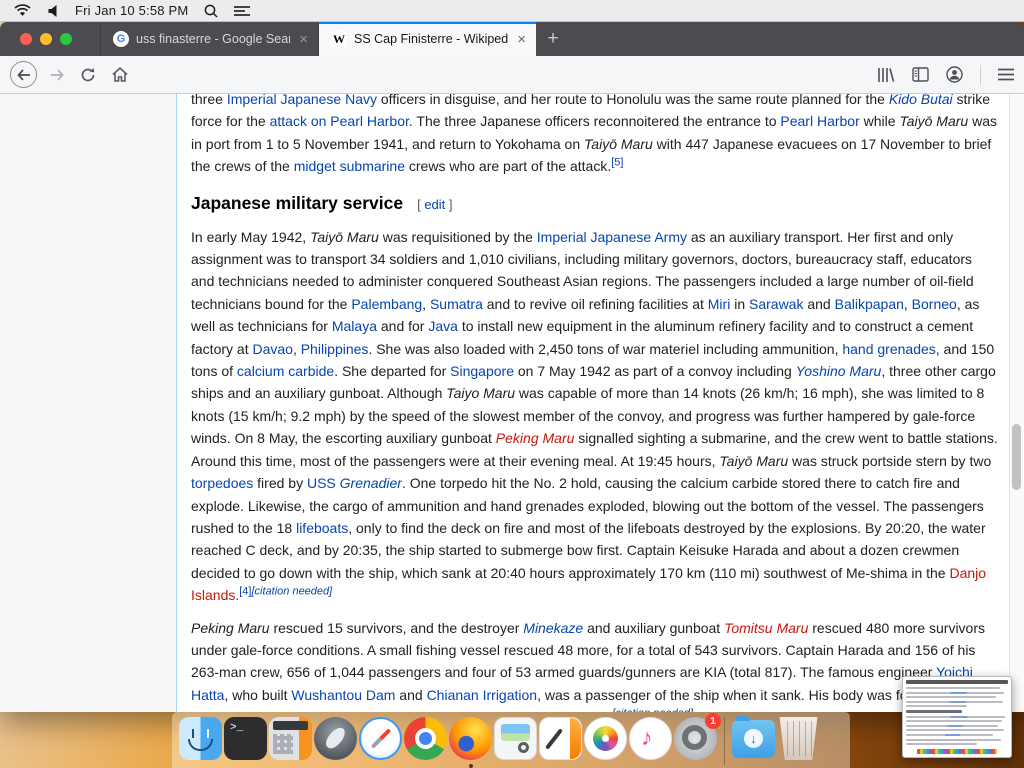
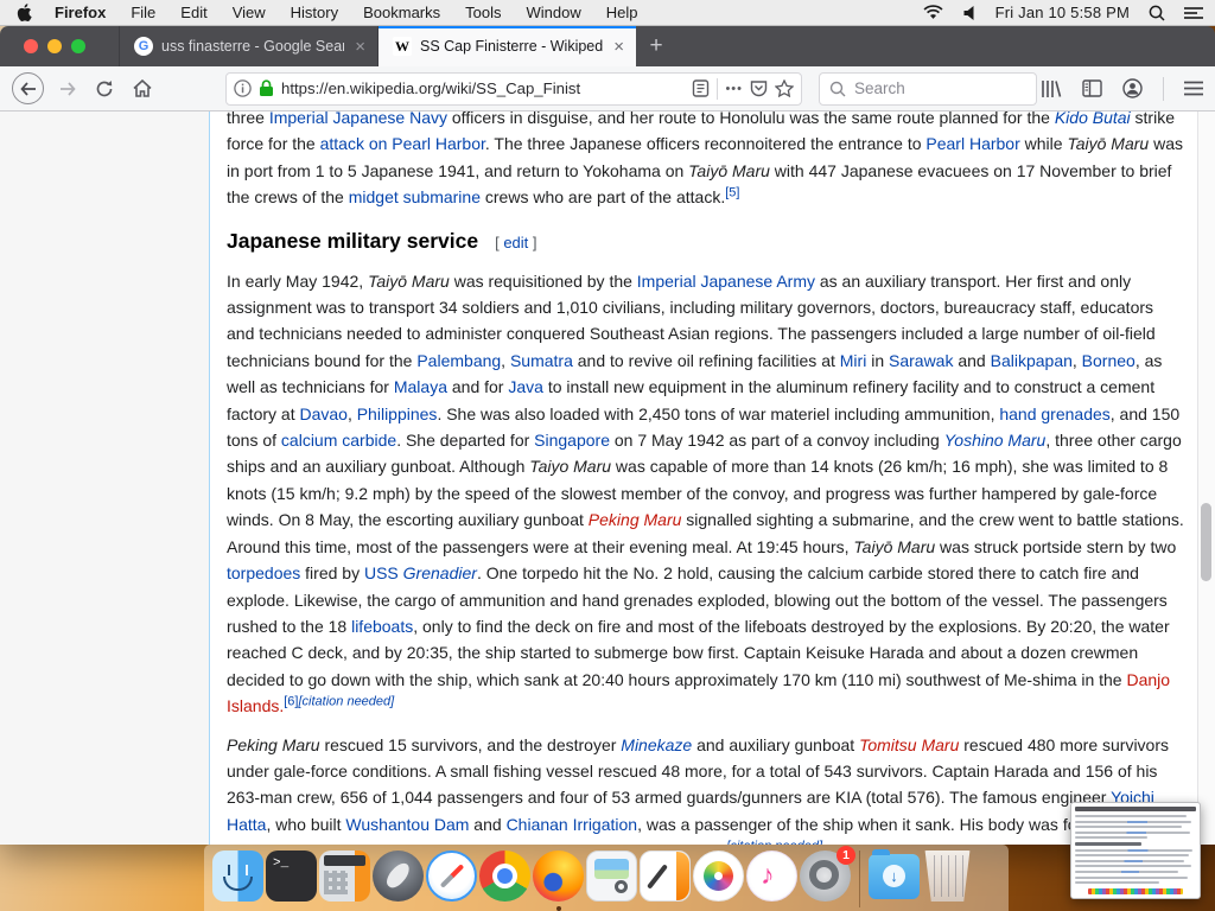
+ Firefox
+ File
+ Edit
+ View
+ History
+ Bookmarks
+ Tools
+ Window
+ Help
  Fri Jan 10 5:58 PM
  G
  uss finasterre - Google Sea
  ×
  W
  SS Cap Finisterre - Wikiped
  ×
  +
+ https://en.wikipedia.org/wiki/SS_Cap_Finist
+ •••
+ Search
- three Imperial Japanese Navy officers in disguise, and her route to Honolulu was the same route planned for the Kido Butai strike force for the attack on Pearl Harbor. The three Japanese officers reconnoitered the entrance to Pearl Harbor while Taiyō Maru was in port from 1 to 5 November 1941, and return to Yokohama on Taiyō Maru with 447 Japanese evacuees on 17 November to brief the crews of the midget submarine crews who are part of the attack.[5]
+ three Imperial Japanese Navy officers in disguise, and her route to Honolulu was the same route planned for the Kido Butai strike force for the attack on Pearl Harbor. The three Japanese officers reconnoitered the entrance to Pearl Harbor while Taiyō Maru was in port from 1 to 5 Japanese 1941, and return to Yokohama on Taiyō Maru with 447 Japanese evacuees on 17 November to brief the crews of the midget submarine crews who are part of the attack.[5]
  Japanese military service [ edit ]
- In early May 1942, Taiyō Maru was requisitioned by the Imperial Japanese Army as an auxiliary transport. Her first and only assignment was to transport 34 soldiers and 1,010 civilians, including military governors, doctors, bureaucracy staff, educators and technicians needed to administer conquered Southeast Asian regions. The passengers included a large number of oil-field technicians bound for the Palembang, Sumatra and to revive oil refining facilities at Miri in Sarawak and Balikpapan, Borneo, as well as technicians for Malaya and for Java to install new equipment in the aluminum refinery facility and to construct a cement factory at Davao, Philippines. She was also loaded with 2,450 tons of war materiel including ammunition, hand grenades, and 150 tons of calcium carbide. She departed for Singapore on 7 May 1942 as part of a convoy including Yoshino Maru, three other cargo ships and an auxiliary gunboat. Although Taiyo Maru was capable of more than 14 knots (26 km/h; 16 mph), she was limited to 8 knots (15 km/h; 9.2 mph) by the speed of the slowest member of the convoy, and progress was further hampered by gale-force winds. On 8 May, the escorting auxiliary gunboat Peking Maru signalled sighting a submarine, and the crew went to battle stations. Around this time, most of the passengers were at their evening meal. At 19:45 hours, Taiyō Maru was struck portside stern by two torpedoes fired by USS Grenadier. One torpedo hit the No. 2 hold, causing the calcium carbide stored there to catch fire and explode. Likewise, the cargo of ammunition and hand grenades exploded, blowing out the bottom of the vessel. The passengers rushed to the 18 lifeboats, only to find the deck on fire and most of the lifeboats destroyed by the explosions. By 20:20, the water reached C deck, and by 20:35, the ship started to submerge bow first. Captain Keisuke Harada and about a dozen crewmen decided to go down with the ship, which sank at 20:40 hours approximately 170 km (110 mi) southwest of Me-shima in the Danjo Islands.[4][citation needed]
+ In early May 1942, Taiyō Maru was requisitioned by the Imperial Japanese Army as an auxiliary transport. Her first and only assignment was to transport 34 soldiers and 1,010 civilians, including military governors, doctors, bureaucracy staff, educators and technicians needed to administer conquered Southeast Asian regions. The passengers included a large number of oil-field technicians bound for the Palembang, Sumatra and to revive oil refining facilities at Miri in Sarawak and Balikpapan, Borneo, as well as technicians for Malaya and for Java to install new equipment in the aluminum refinery facility and to construct a cement factory at Davao, Philippines. She was also loaded with 2,450 tons of war materiel including ammunition, hand grenades, and 150 tons of calcium carbide. She departed for Singapore on 7 May 1942 as part of a convoy including Yoshino Maru, three other cargo ships and an auxiliary gunboat. Although Taiyo Maru was capable of more than 14 knots (26 km/h; 16 mph), she was limited to 8 knots (15 km/h; 9.2 mph) by the speed of the slowest member of the convoy, and progress was further hampered by gale-force winds. On 8 May, the escorting auxiliary gunboat Peking Maru signalled sighting a submarine, and the crew went to battle stations. Around this time, most of the passengers were at their evening meal. At 19:45 hours, Taiyō Maru was struck portside stern by two torpedoes fired by USS Grenadier. One torpedo hit the No. 2 hold, causing the calcium carbide stored there to catch fire and explode. Likewise, the cargo of ammunition and hand grenades exploded, blowing out the bottom of the vessel. The passengers rushed to the 18 lifeboats, only to find the deck on fire and most of the lifeboats destroyed by the explosions. By 20:20, the water reached C deck, and by 20:35, the ship started to submerge bow first. Captain Keisuke Harada and about a dozen crewmen decided to go down with the ship, which sank at 20:40 hours approximately 170 km (110 mi) southwest of Me-shima in the Danjo Islands.[6][citation needed]
- Peking Maru rescued 15 survivors, and the destroyer Minekaze and auxiliary gunboat Tomitsu Maru rescued 480 more survivors under gale-force conditions. A small fishing vessel rescued 48 more, for a total of 543 survivors. Captain Harada and 156 of his 263-man crew, 656 of 1,044 passengers and four of 53 armed guards/gunners are KIA (total 817). The famous engineer Yoichi Hatta, who built Wushantou Dam and Chianan Irrigation, was a passenger of the ship when it sank. His body was f
+ Peking Maru rescued 15 survivors, and the destroyer Minekaze and auxiliary gunboat Tomitsu Maru rescued 480 more survivors under gale-force conditions. A small fishing vessel rescued 48 more, for a total of 543 survivors. Captain Harada and 156 of his 263-man crew, 656 of 1,044 passengers and four of 53 armed guards/gunners are KIA (total 576). The famous engineer Yoichi Hatta, who built Wushantou Dam and Chianan Irrigation, was a passenger of the ship when it sank. His body was f
  >_
  ♪
  1
  ↓
